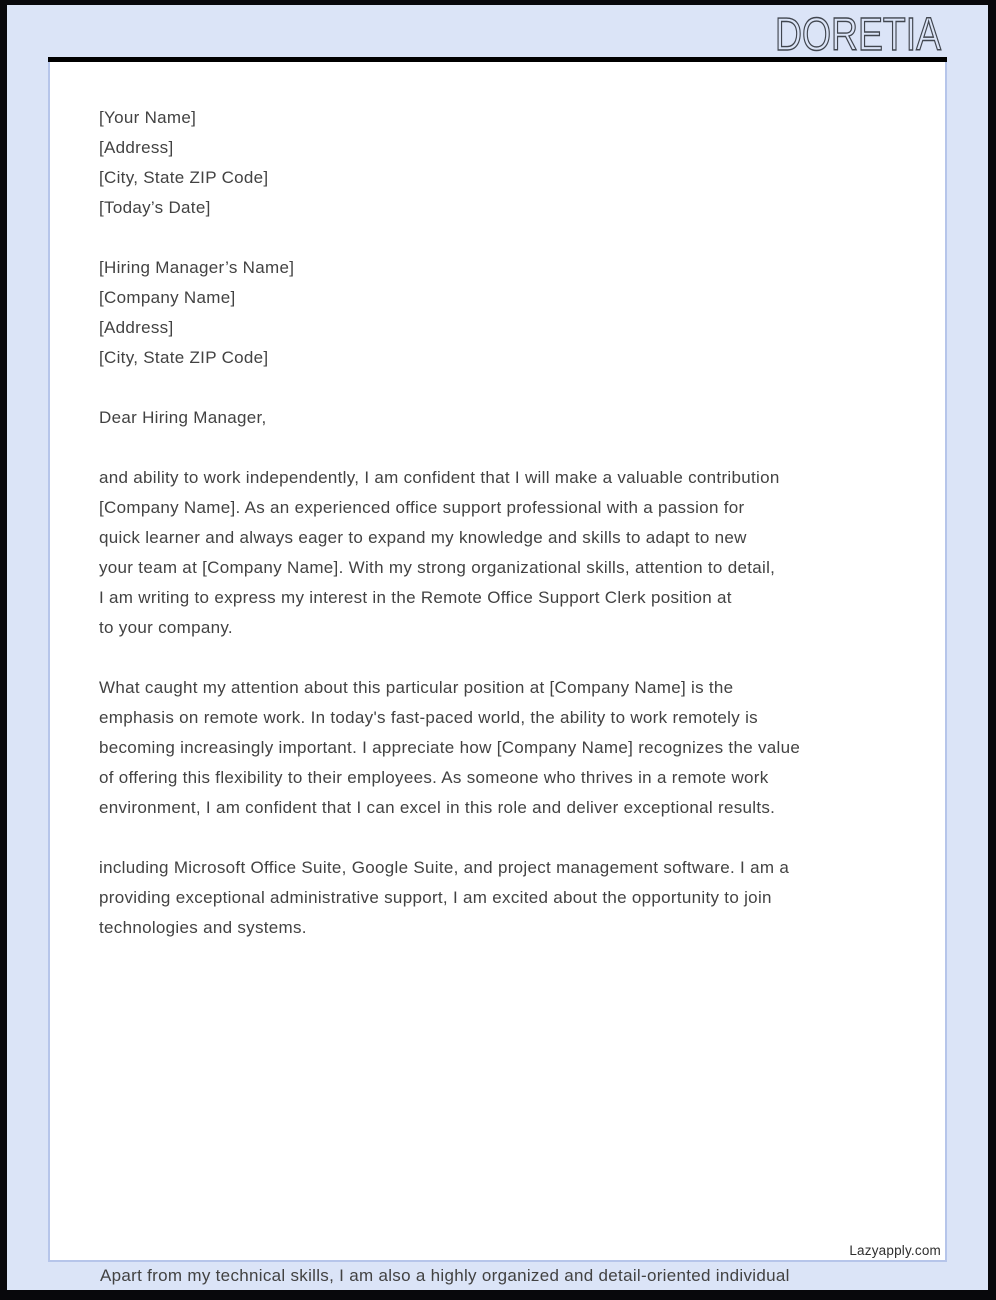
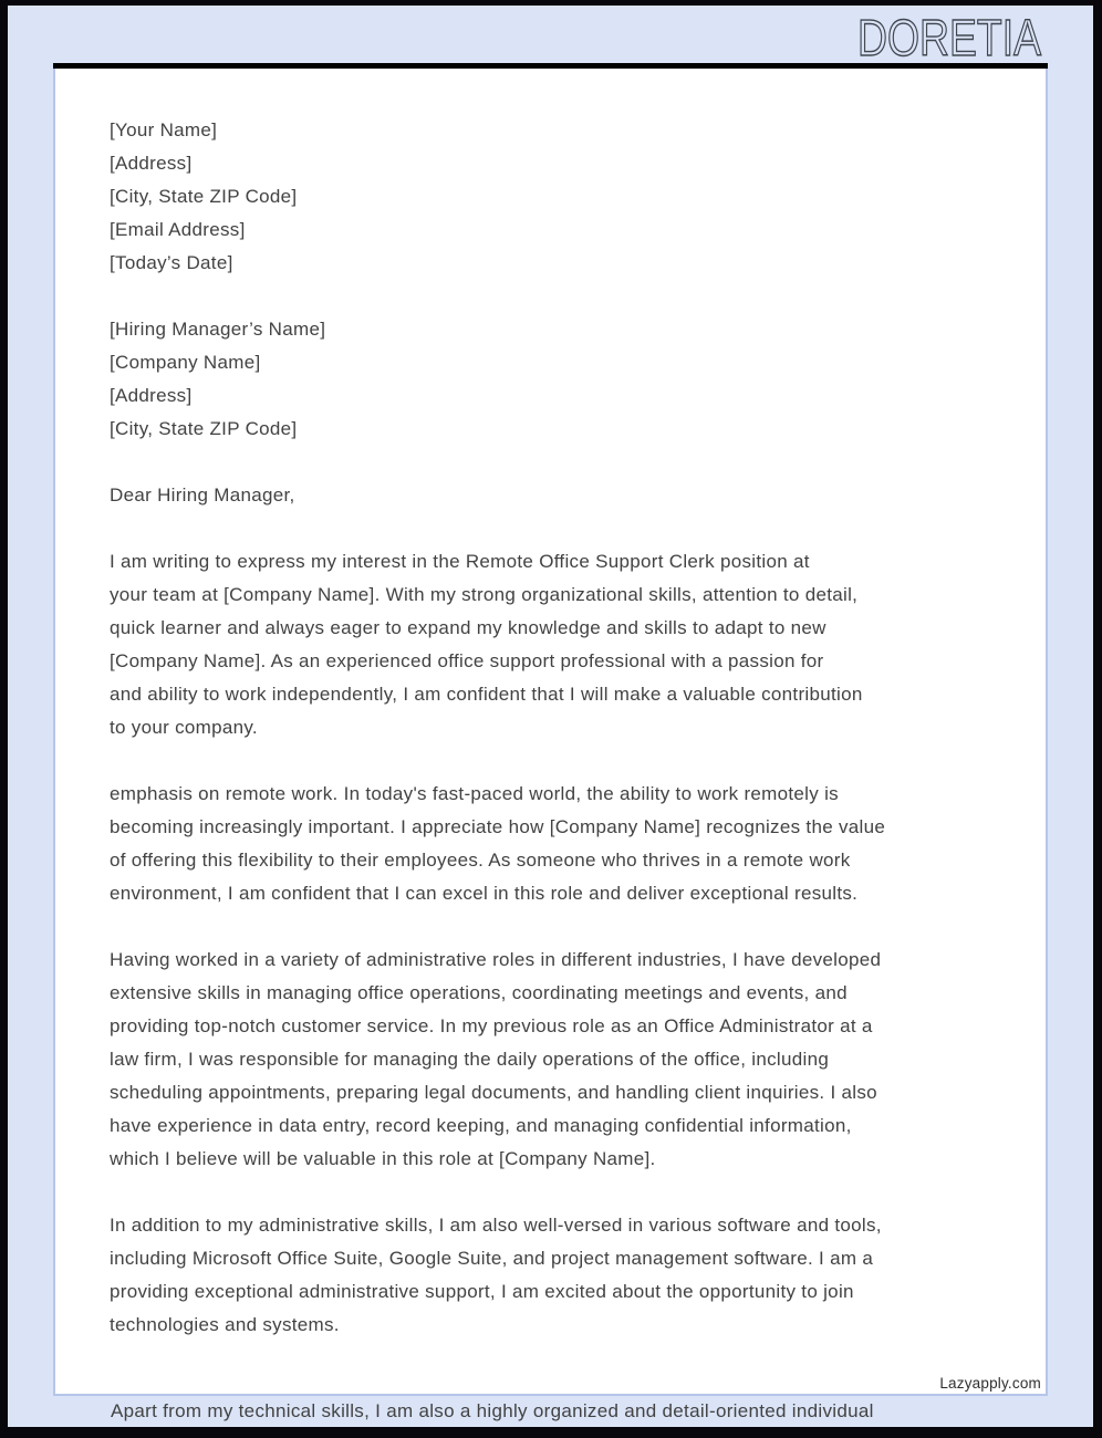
  DORETIA
  [Your Name]
  [Address]
  [City, State ZIP Code]
+ [Email Address]
  [Today’s Date]
  [Hiring Manager’s Name]
  [Company Name]
  [Address]
  [City, State ZIP Code]
  Dear Hiring Manager,
- and ability to work independently, I am confident that I will make a valuable contribution
+ I am writing to express my interest in the Remote Office Support Clerk position at
- [Company Name]. As an experienced office support professional with a passion for
+ your team at [Company Name]. With my strong organizational skills, attention to detail,
  quick learner and always eager to expand my knowledge and skills to adapt to new
- your team at [Company Name]. With my strong organizational skills, attention to detail,
+ [Company Name]. As an experienced office support professional with a passion for
- I am writing to express my interest in the Remote Office Support Clerk position at
+ and ability to work independently, I am confident that I will make a valuable contribution
  to your company.
- What caught my attention about this particular position at [Company Name] is the
  emphasis on remote work. In today's fast-paced world, the ability to work remotely is
  becoming increasingly important. I appreciate how [Company Name] recognizes the value
  of offering this flexibility to their employees. As someone who thrives in a remote work
  environment, I am confident that I can excel in this role and deliver exceptional results.
+ Having worked in a variety of administrative roles in different industries, I have developed
+ extensive skills in managing office operations, coordinating meetings and events, and
+ providing top-notch customer service. In my previous role as an Office Administrator at a
+ law firm, I was responsible for managing the daily operations of the office, including
+ scheduling appointments, preparing legal documents, and handling client inquiries. I also
+ have experience in data entry, record keeping, and managing confidential information,
+ which I believe will be valuable in this role at [Company Name].
+ In addition to my administrative skills, I am also well-versed in various software and tools,
  including Microsoft Office Suite, Google Suite, and project management software. I am a
  providing exceptional administrative support, I am excited about the opportunity to join
  technologies and systems.
  Lazyapply.com
  Apart from my technical skills, I am also a highly organized and detail-oriented individual
